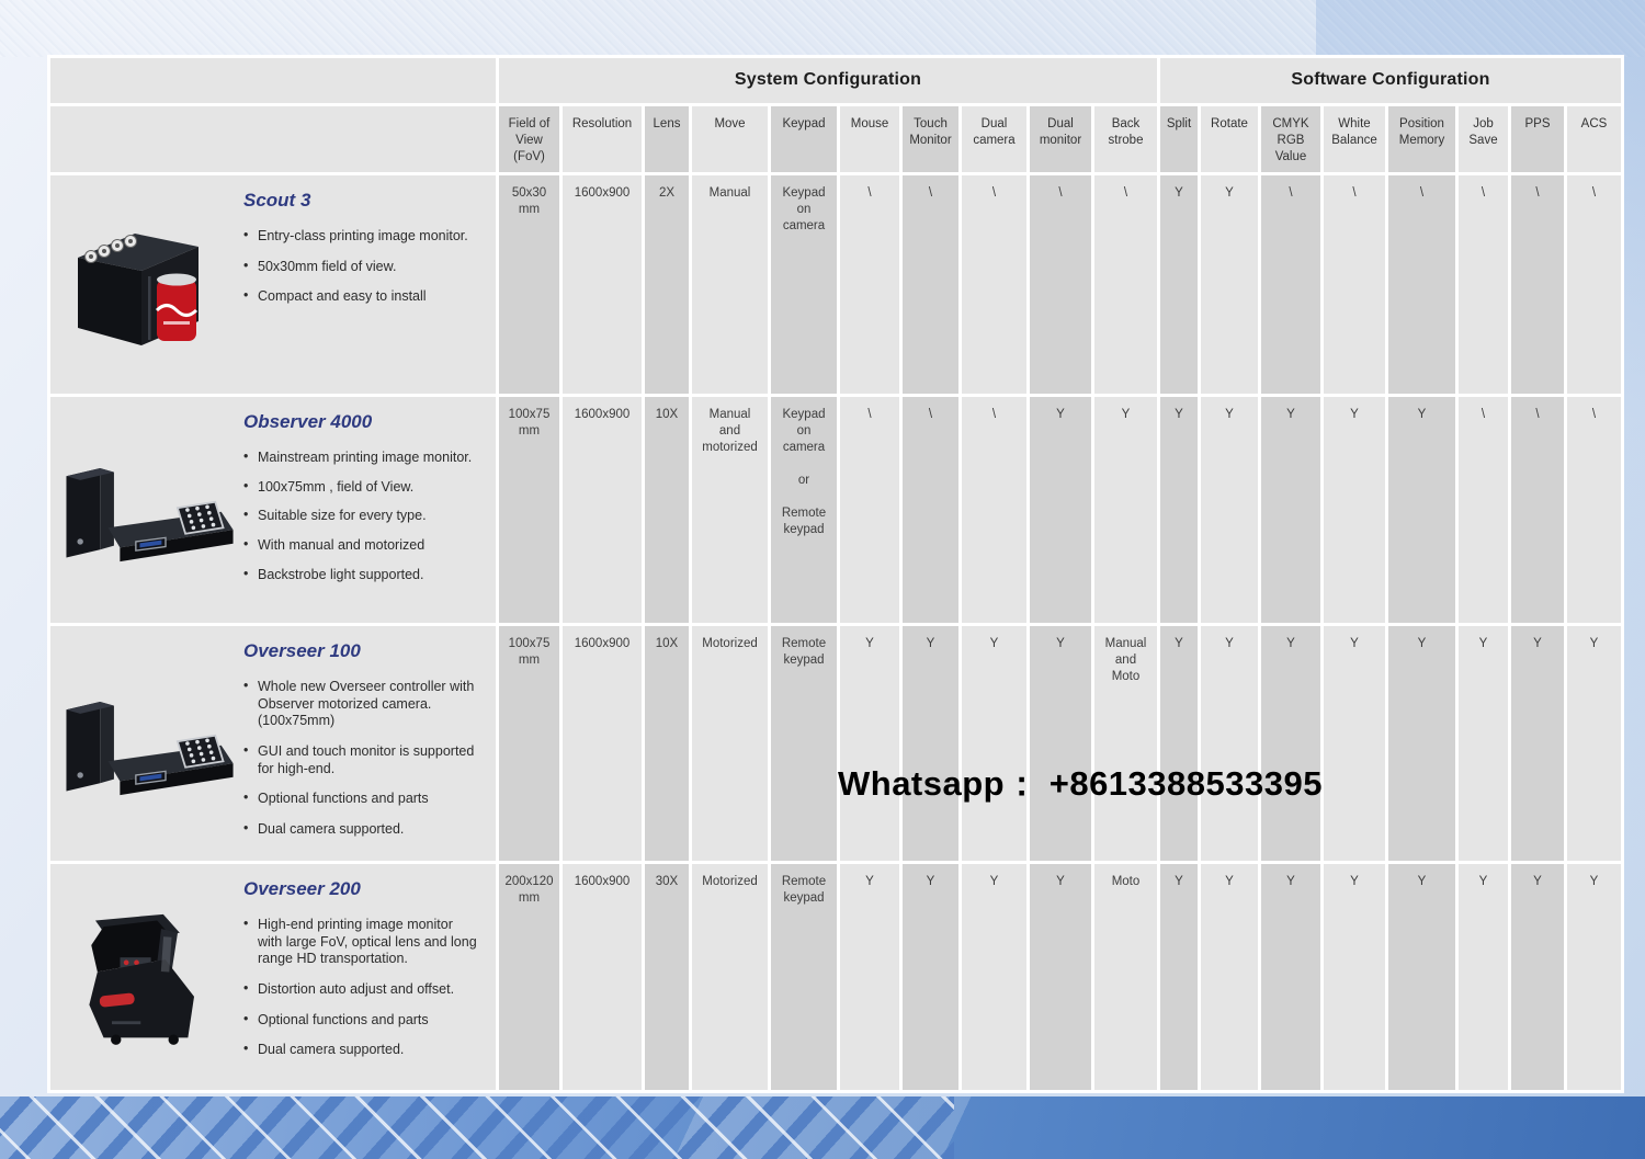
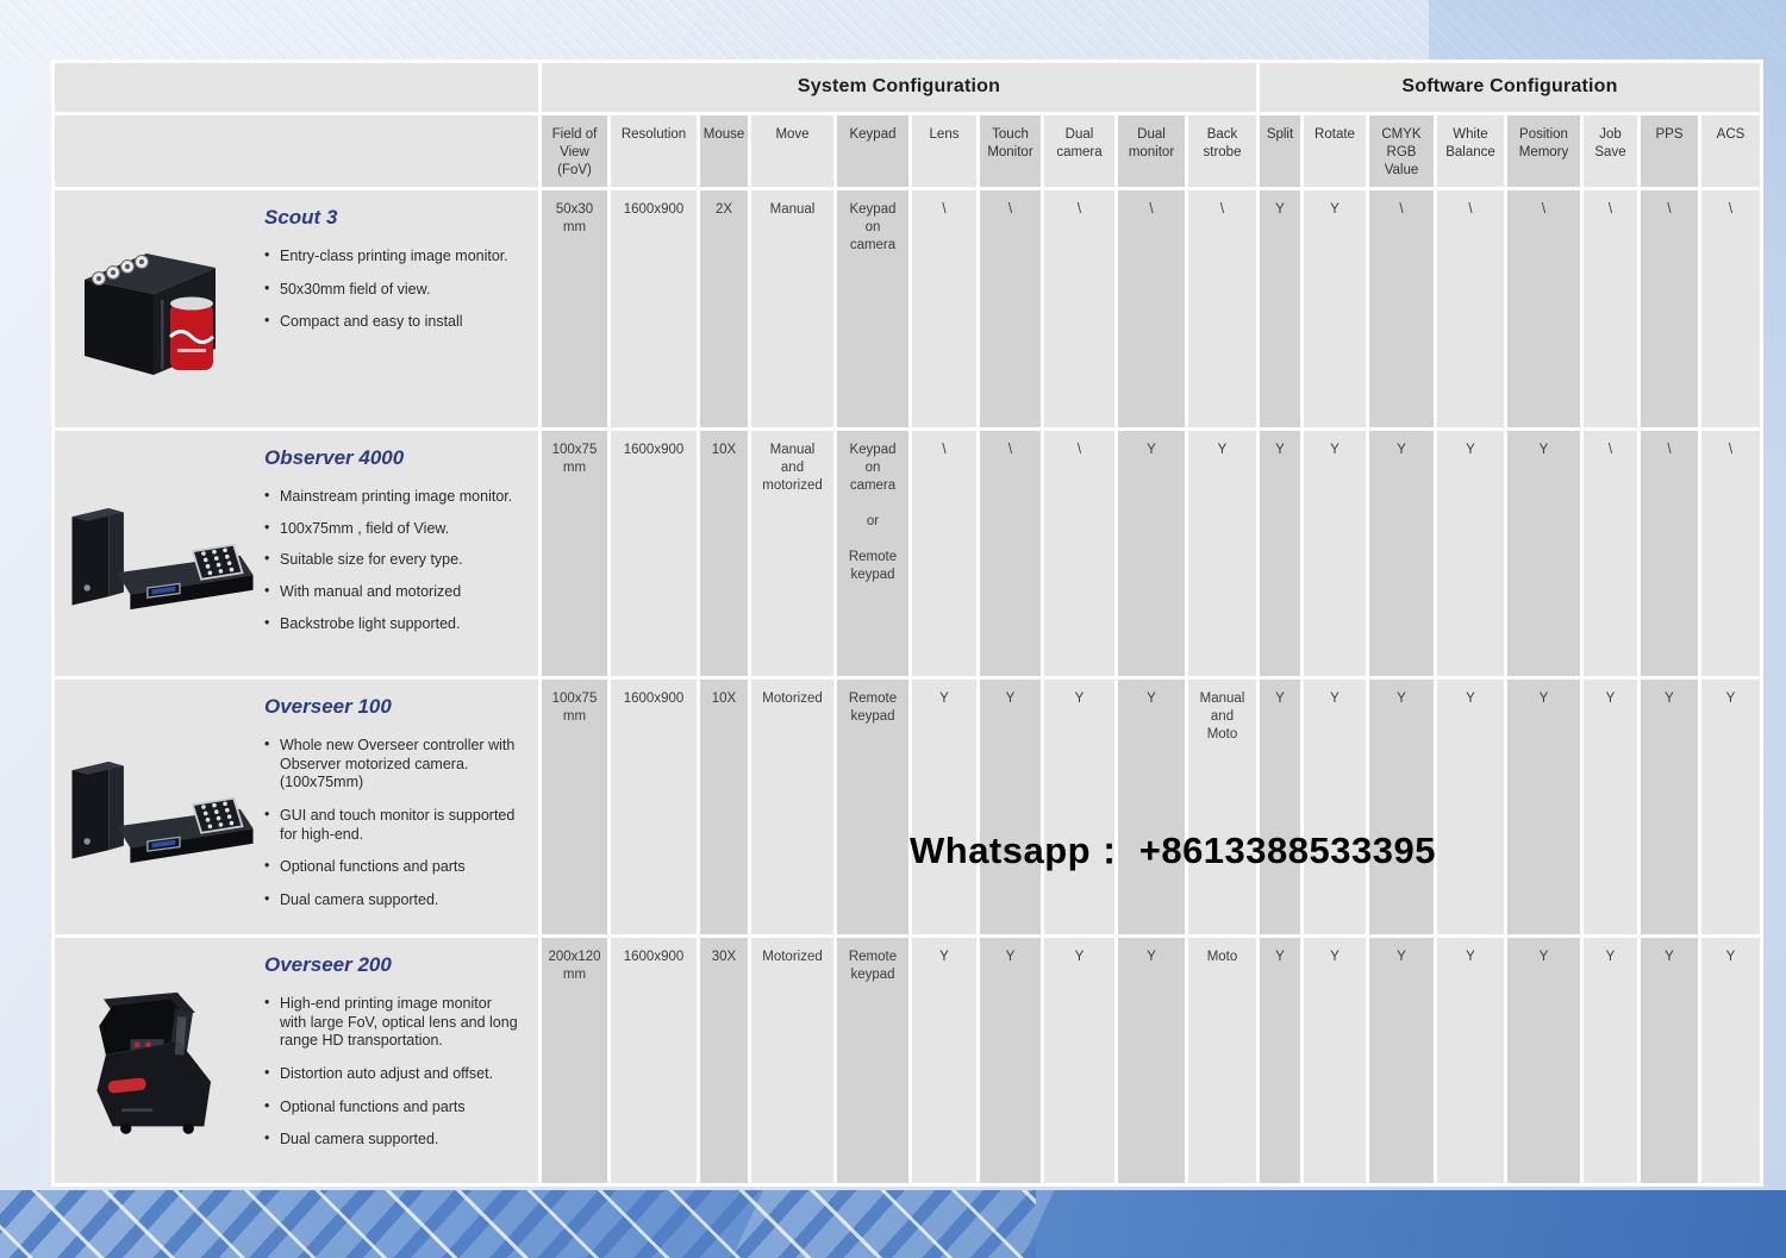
  Whatsapp： +8613388533395
  System Configuration
  Software Configuration
  Field of
  View
  (FoV)
  Resolution
- Lens
+ Mouse
  Move
  Keypad
- Mouse
+ Lens
  Touch
  Monitor
  Dual
  camera
  Dual
  monitor
  Back
  strobe
  Split
  Rotate
  CMYK
  RGB
  Value
  White
  Balance
  Position
  Memory
  Job
  Save
  PPS
  ACS
  Scout 3
  Entry-class printing image monitor.
  50x30mm field of view.
  Compact and easy to install
  50x30
  mm
  1600x900
  2X
  Manual
  Keypad
  on
  camera
  \
  \
  \
  \
  \
  Y
  Y
  \
  \
  \
  \
  \
  \
  Observer 4000
  Mainstream printing image monitor.
  100x75mm , field of View.
  Suitable size for every type.
  With manual and motorized
  Backstrobe light supported.
  100x75
  mm
  1600x900
  10X
  Manual
  and
  motorized
  Keypad
  on
  camera
  or
  Remote
  keypad
  \
  \
  \
  Y
  Y
  Y
  Y
  Y
  Y
  Y
  \
  \
  \
  Overseer 100
  Whole new Overseer controller with Observer motorized camera. (100x75mm)
  GUI and touch monitor is supported for high-end.
  Optional functions and parts
  Dual camera supported.
  100x75
  mm
  1600x900
  10X
  Motorized
  Remote
  keypad
  Y
  Y
  Y
  Y
  Manual
  and
  Moto
  Y
  Y
  Y
  Y
  Y
  Y
  Y
  Y
  Overseer 200
  High-end printing image monitor with large FoV, optical lens and long range HD transportation.
  Distortion auto adjust and offset.
  Optional functions and parts
  Dual camera supported.
  200x120
  mm
  1600x900
  30X
  Motorized
  Remote
  keypad
  Y
  Y
  Y
  Y
  Moto
  Y
  Y
  Y
  Y
  Y
  Y
  Y
  Y
